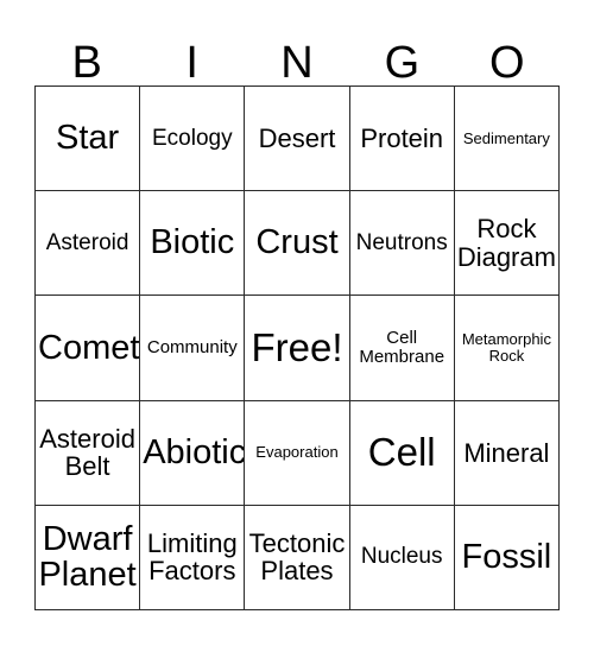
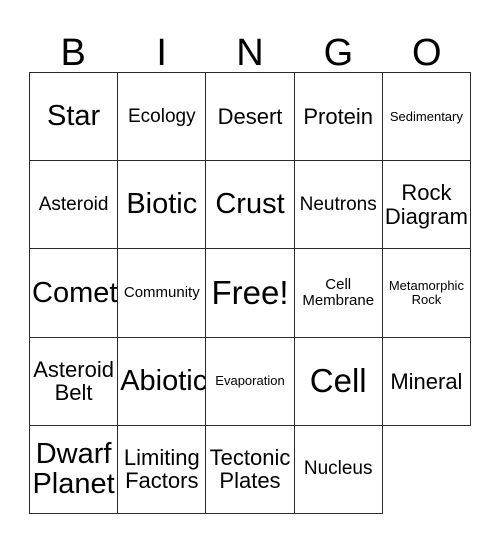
  B
  I
  N
  G
  O
  Star
  Ecology
  Desert
  Protein
  Sedimentary
  Asteroid
  Biotic
  Crust
  Neutrons
  Rock
  Diagram
  Comet
  Community
  Free!
  Cell
  Membrane
  Metamorphic
  Rock
  Asteroid
  Belt
  Abiotic
  Evaporation
  Cell
  Mineral
  Dwarf
  Planet
  Limiting
  Factors
  Tectonic
  Plates
  Nucleus
- Fossil
